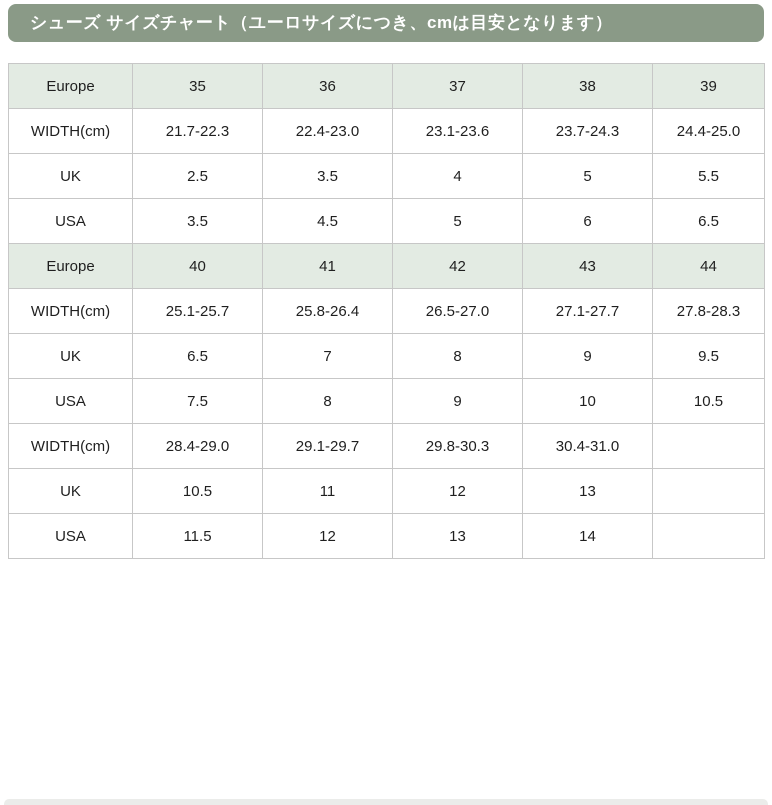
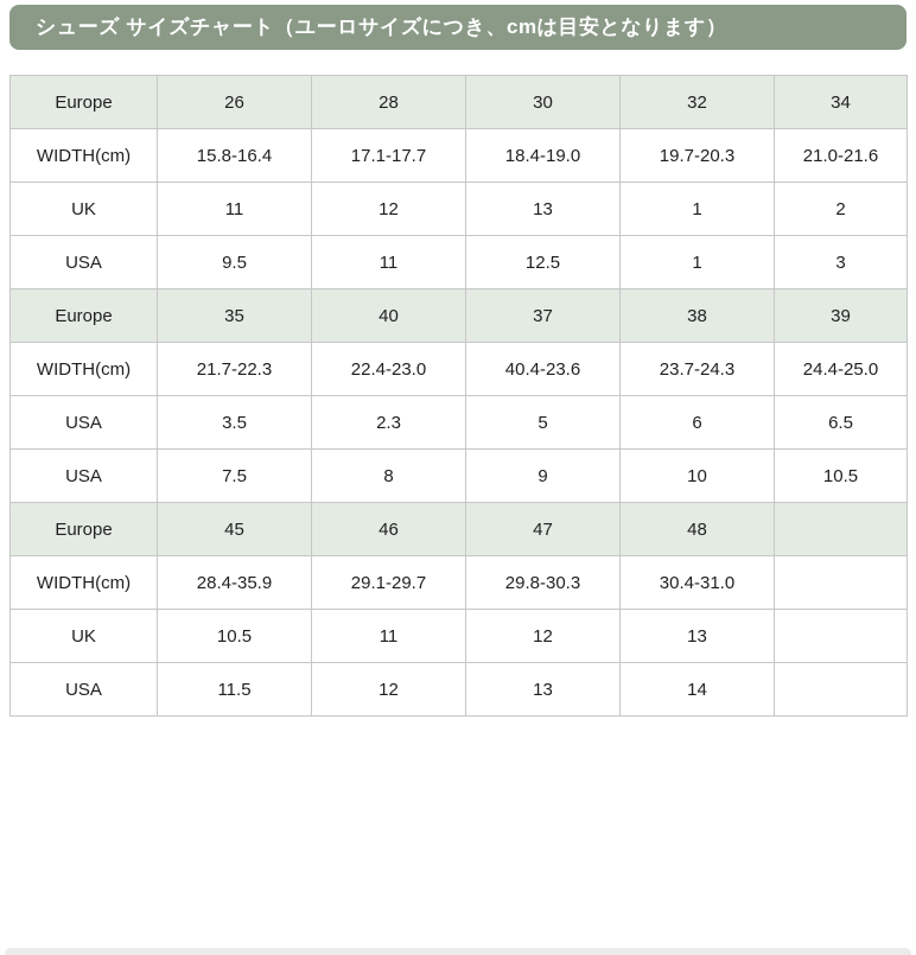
  シューズ サイズチャート（ユーロサイズにつき、cmは目安となります）
+ Europe	26	28	30	32	34
+ WIDTH(cm)	15.8-16.4	17.1-17.7	18.4-19.0	19.7-20.3	21.0-21.6
+ UK	11	12	13	1	2
+ USA	9.5	11	12.5	1	3
- Europe	35	36	37	38	39
+ Europe	35	40	37	38	39
- WIDTH(cm)	21.7-22.3	22.4-23.0	23.1-23.6	23.7-24.3	24.4-25.0
+ WIDTH(cm)	21.7-22.3	22.4-23.0	40.4-23.6	23.7-24.3	24.4-25.0
- UK	2.5	3.5	4	5	5.5
- USA	3.5	4.5	5	6	6.5
+ USA	3.5	2.3	5	6	6.5
- Europe	40	41	42	43	44
- WIDTH(cm)	25.1-25.7	25.8-26.4	26.5-27.0	27.1-27.7	27.8-28.3
- UK	6.5	7	8	9	9.5
  USA	7.5	8	9	10	10.5
+ Europe	45	46	47	48
- WIDTH(cm)	28.4-29.0	29.1-29.7	29.8-30.3	30.4-31.0
+ WIDTH(cm)	28.4-35.9	29.1-29.7	29.8-30.3	30.4-31.0
  UK	10.5	11	12	13
  USA	11.5	12	13	14
